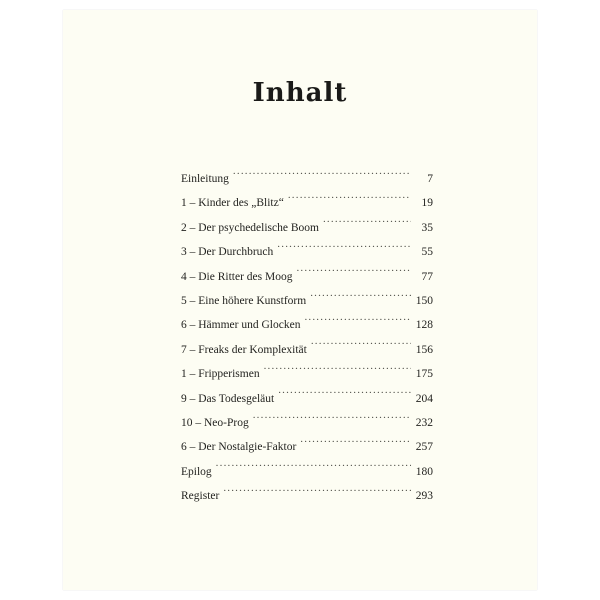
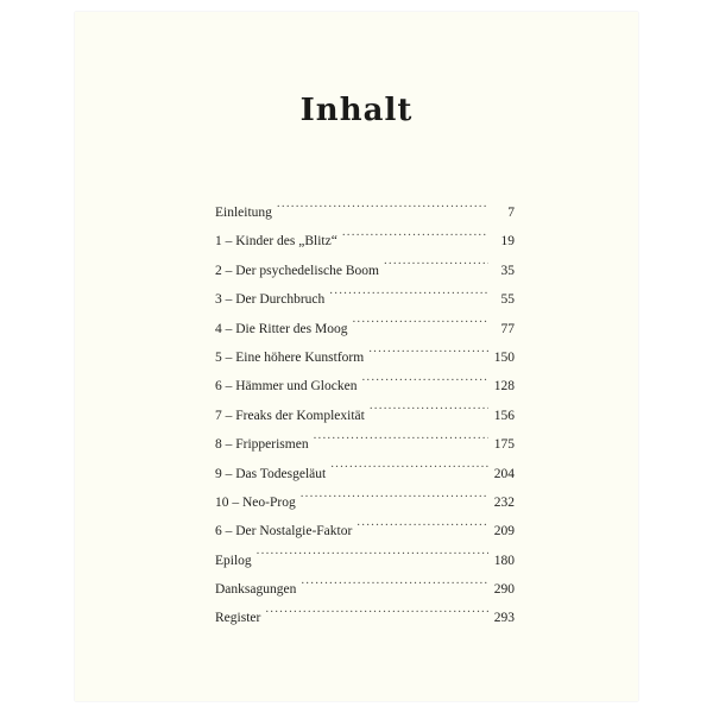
  Inhalt
  Einleitung
  7
  1 – Kinder des „Blitz“
  19
  2 – Der psychedelische Boom
  35
  3 – Der Durchbruch
  55
  4 – Die Ritter des Moog
  77
  5 – Eine höhere Kunstform
  150
  6 – Hämmer und Glocken
  128
  7 – Freaks der Komplexität
  156
- 1 – Fripperismen
+ 8 – Fripperismen
  175
  9 – Das Todesgeläut
  204
  10 – Neo-Prog
  232
  6 – Der Nostalgie-Faktor
- 257
+ 209
  Epilog
  180
+ Danksagungen
+ 290
  Register
  293
